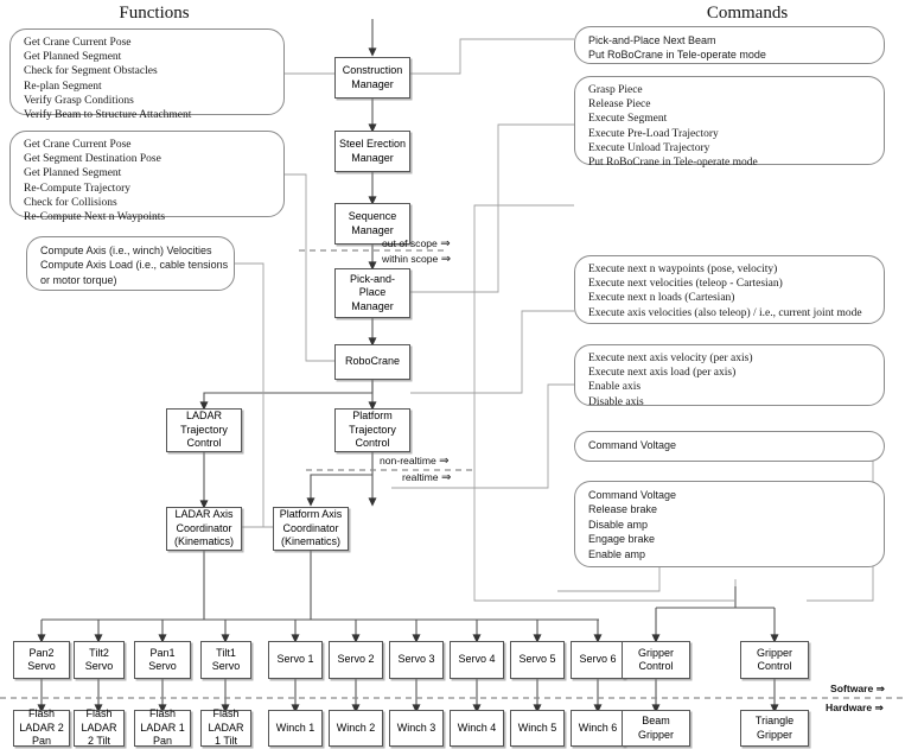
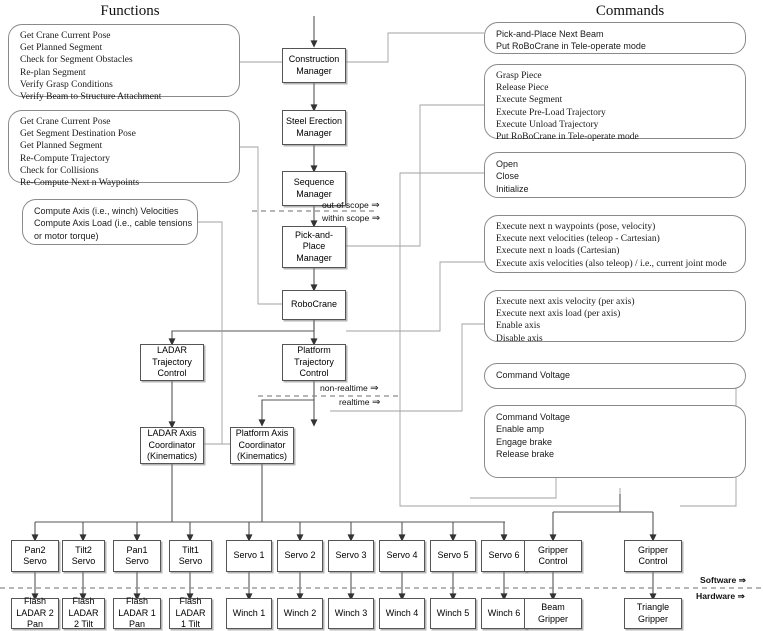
  Functions
  Commands
  Get Crane Current Pose
  Get Planned Segment
  Check for Segment Obstacles
  Re-plan Segment
  Verify Grasp Conditions
  Verify Beam to Structure Attachment
  Get Crane Current Pose
  Get Segment Destination Pose
  Get Planned Segment
  Re-Compute Trajectory
  Check for Collisions
  Re-Compute Next n Waypoints
  Compute Axis (i.e., winch) Velocities
  Compute Axis Load (i.e., cable tensions
  or motor torque)
  Pick-and-Place Next Beam
  Put RoBoCrane in Tele-operate mode
  Grasp Piece
  Release Piece
  Execute Segment
  Execute Pre-Load Trajectory
  Execute Unload Trajectory
  Put RoBoCrane in Tele-operate mode
+ Open
+ Close
+ Initialize
  Execute next n waypoints (pose, velocity)
  Execute next velocities (teleop - Cartesian)
  Execute next n loads (Cartesian)
  Execute axis velocities (also teleop) / i.e., current joint mode
  Execute next axis velocity (per axis)
  Execute next axis load (per axis)
  Enable axis
  Disable axis
  Command Voltage
  Command Voltage
- Release brake
+ Enable amp
- Disable amp
  Engage brake
- Enable amp
+ Release brake
  Construction Manager
  Steel Erection Manager
  Sequence Manager
  Pick-and- Place Manager
  RoboCrane
  LADAR Trajectory Control
  Platform Trajectory Control
  LADAR Axis Coordinator (Kinematics)
  Platform Axis Coordinator (Kinematics)
  Pan2 Servo
  Tilt2 Servo
  Pan1 Servo
  Tilt1 Servo
  Servo 1
  Servo 2
  Servo 3
  Servo 4
  Servo 5
  Servo 6
  Gripper Control
  Gripper Control
  Flash LADAR 2 Pan
  Flash LADAR 2 Tilt
  Flash LADAR 1 Pan
  Flash LADAR 1 Tilt
  Winch 1
  Winch 2
  Winch 3
  Winch 4
  Winch 5
  Winch 6
  Beam Gripper
  Triangle Gripper
  out of scope ⇒
  within scope ⇒
  non-realtime ⇒
  realtime ⇒
  Software ⇒
  Hardware ⇒
